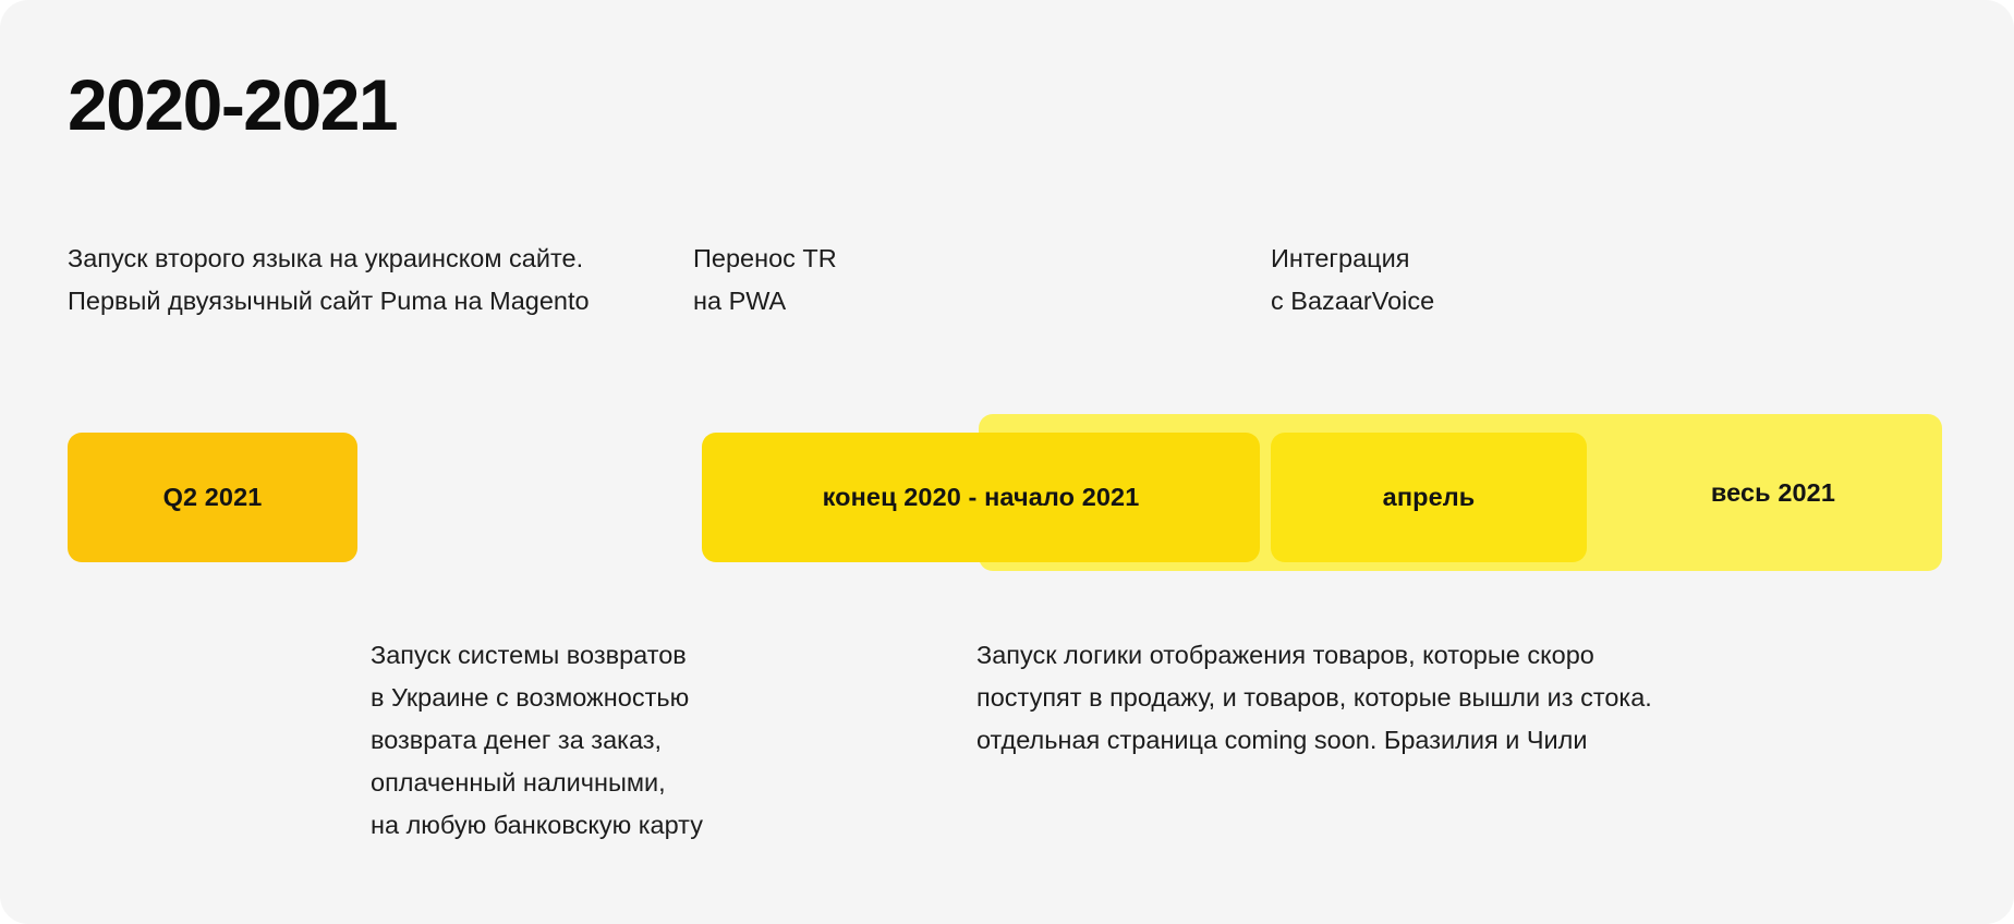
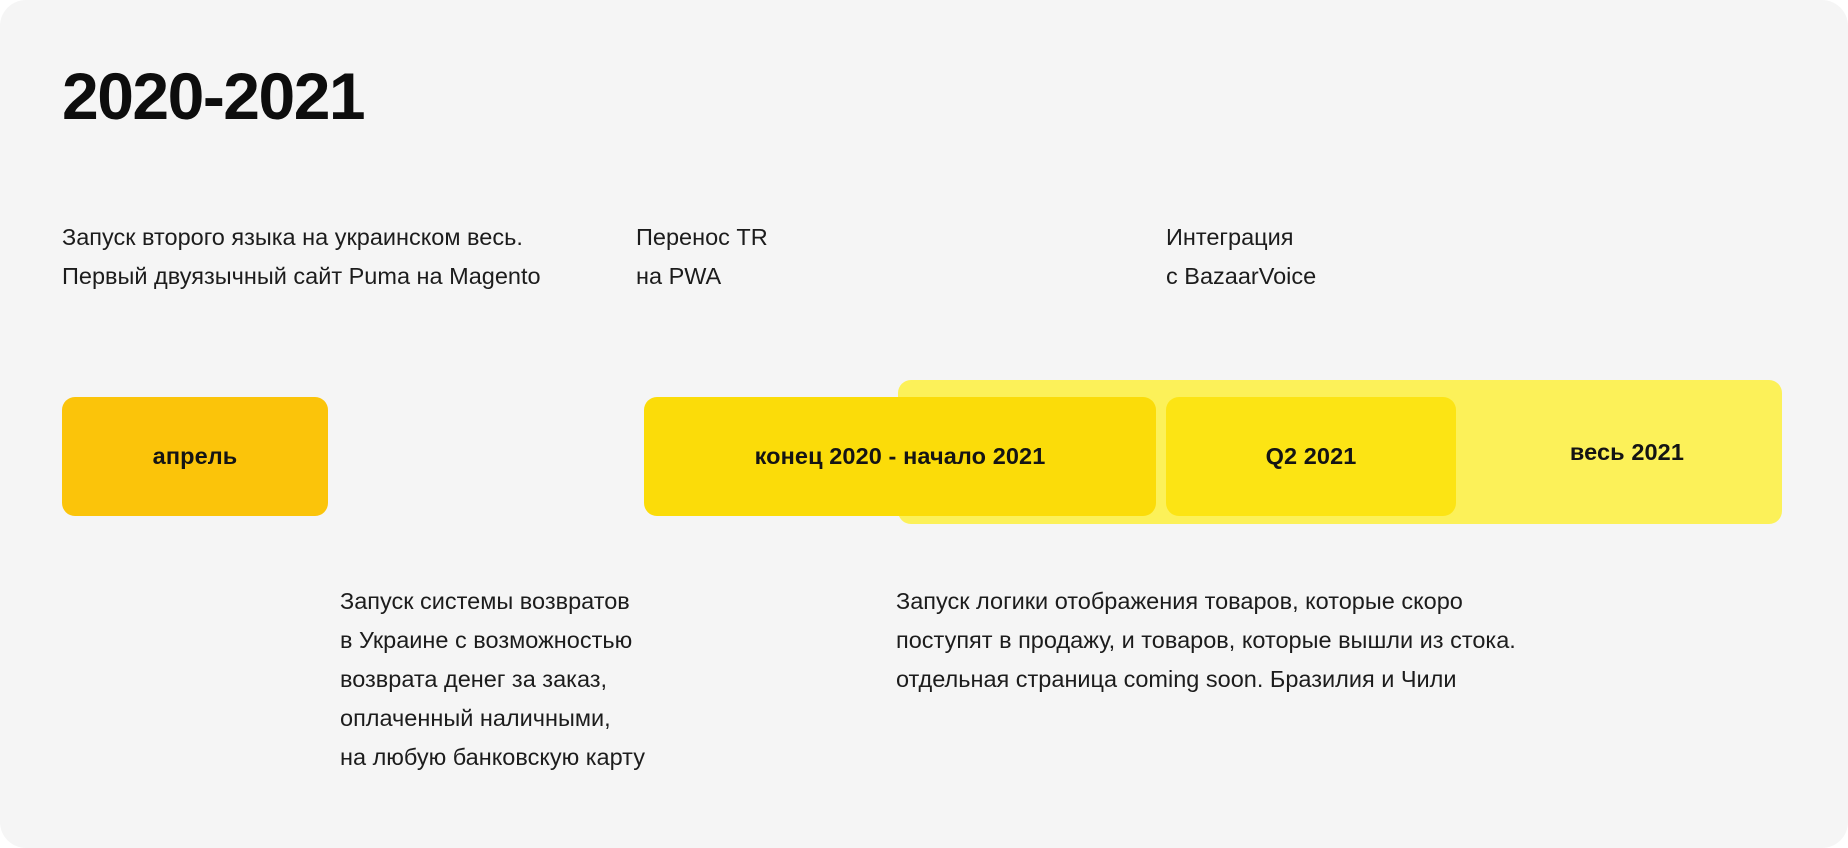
  2020-2021
- Запуск второго языка на украинском сайте. Первый двуязычный сайт Puma на Magento
+ Запуск второго языка на украинском весь. Первый двуязычный сайт Puma на Magento
  Перенос TR
  на PWA
  Интеграция
  с BazaarVoice
  весь 2021
- Q2 2021
+ апрель
  конец 2020 - начало 2021
- апрель
+ Q2 2021
  Запуск системы возвратов
  в Украине с возможностью
  возврата денег за заказ,
  оплаченный наличными,
  на любую банковскую карту
  Запуск логики отображения товаров, которые скоро
  поступят в продажу, и товаров, которые вышли из стока.
  отдельная страница coming soon. Бразилия и Чили
